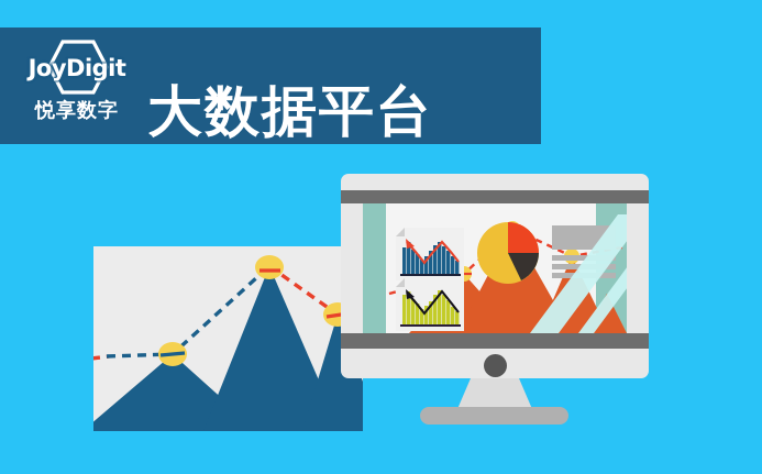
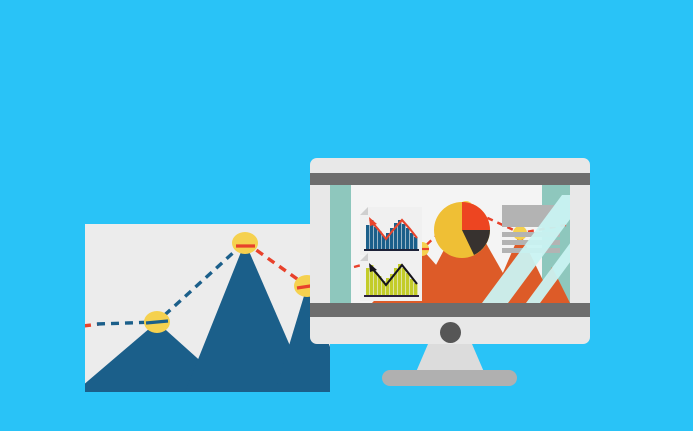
- JoyDigit
- 悦享数字
- 大数据平台
